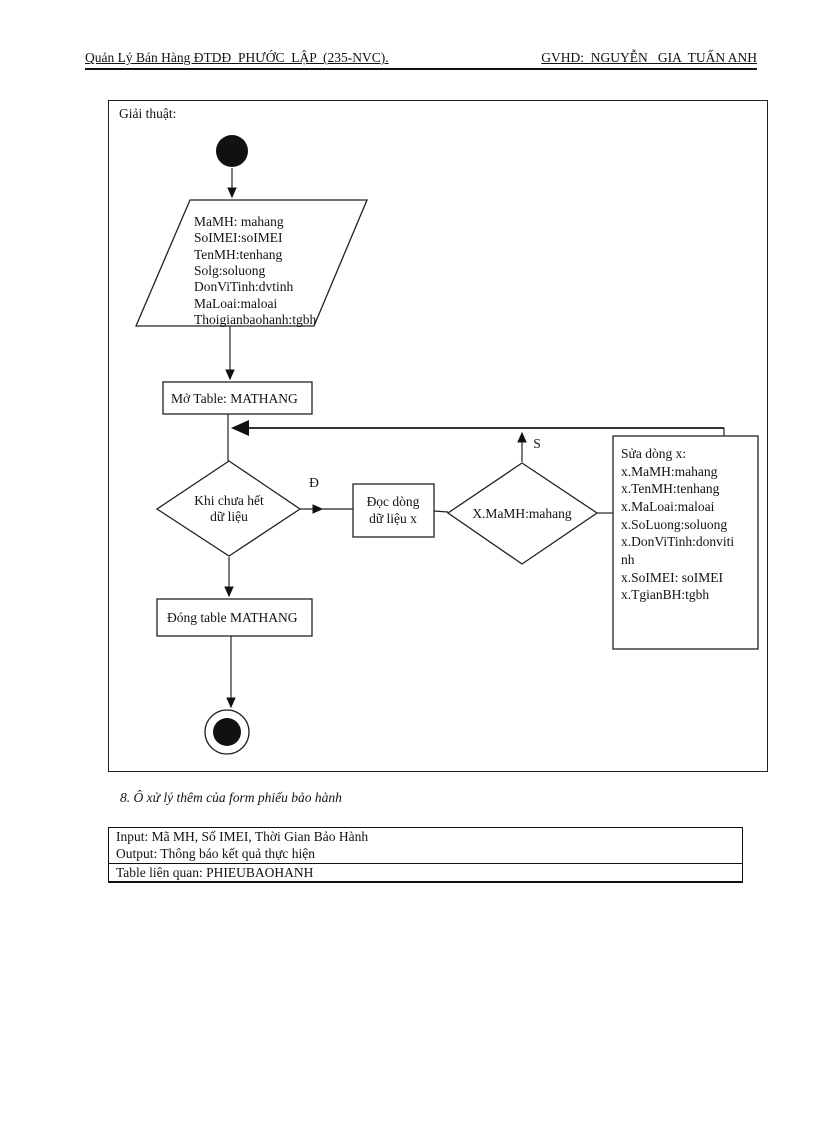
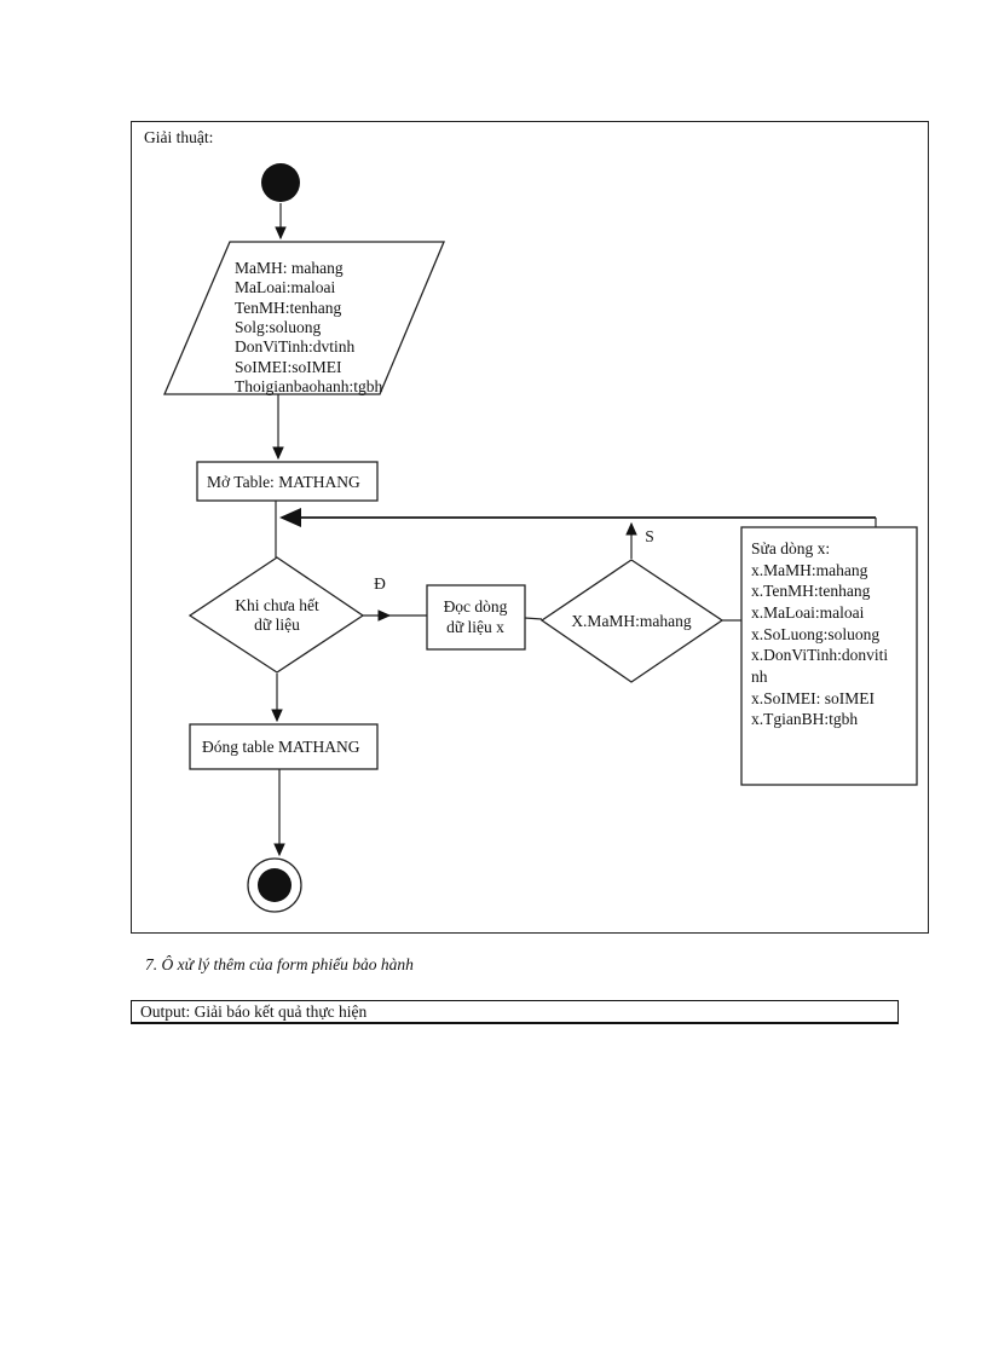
- Quản Lý Bán Hàng ĐTDĐ PHƯỚC LẬP (235-NVC).
- GVHD: NGUYỄN GIA TUẤN ANH
  Giải thuật:
  MaMH: mahang
- SoIMEI:soIMEI
+ MaLoai:maloai
  TenMH:tenhang
  Solg:soluong
  DonViTinh:dvtinh
- MaLoai:maloai
+ SoIMEI:soIMEI
  Thoigianbaohanh:tgbh
  Mở Table: MATHANG
  Khi chưa hết
  dữ liệu
  Đ
  Đọc dòng
  dữ liệu x
  X.MaMH:mahang
  S
  Sửa dòng x:
  x.MaMH:mahang
  x.TenMH:tenhang
  x.MaLoai:maloai
  x.SoLuong:soluong
  x.DonViTinh:donviti
  nh
  x.SoIMEI: soIMEI
  x.TgianBH:tgbh
  Đóng table MATHANG
- 8. Ô xử lý thêm của form phiếu bảo hành
+ 7. Ô xử lý thêm của form phiếu bảo hành
- Input: Mã MH, Số IMEI, Thời Gian Bảo Hành
- Output: Thông báo kết quả thực hiện
+ Output: Giải báo kết quả thực hiện
- Table liên quan: PHIEUBAOHANH
